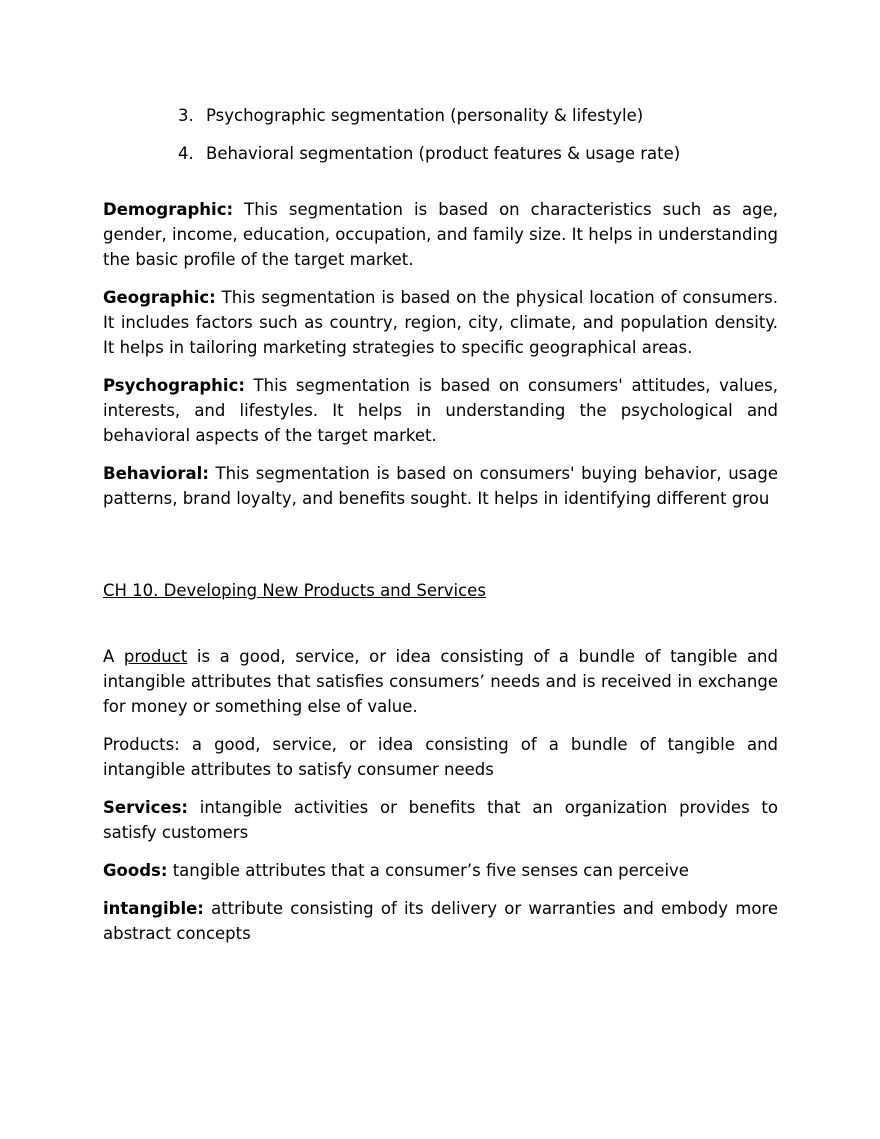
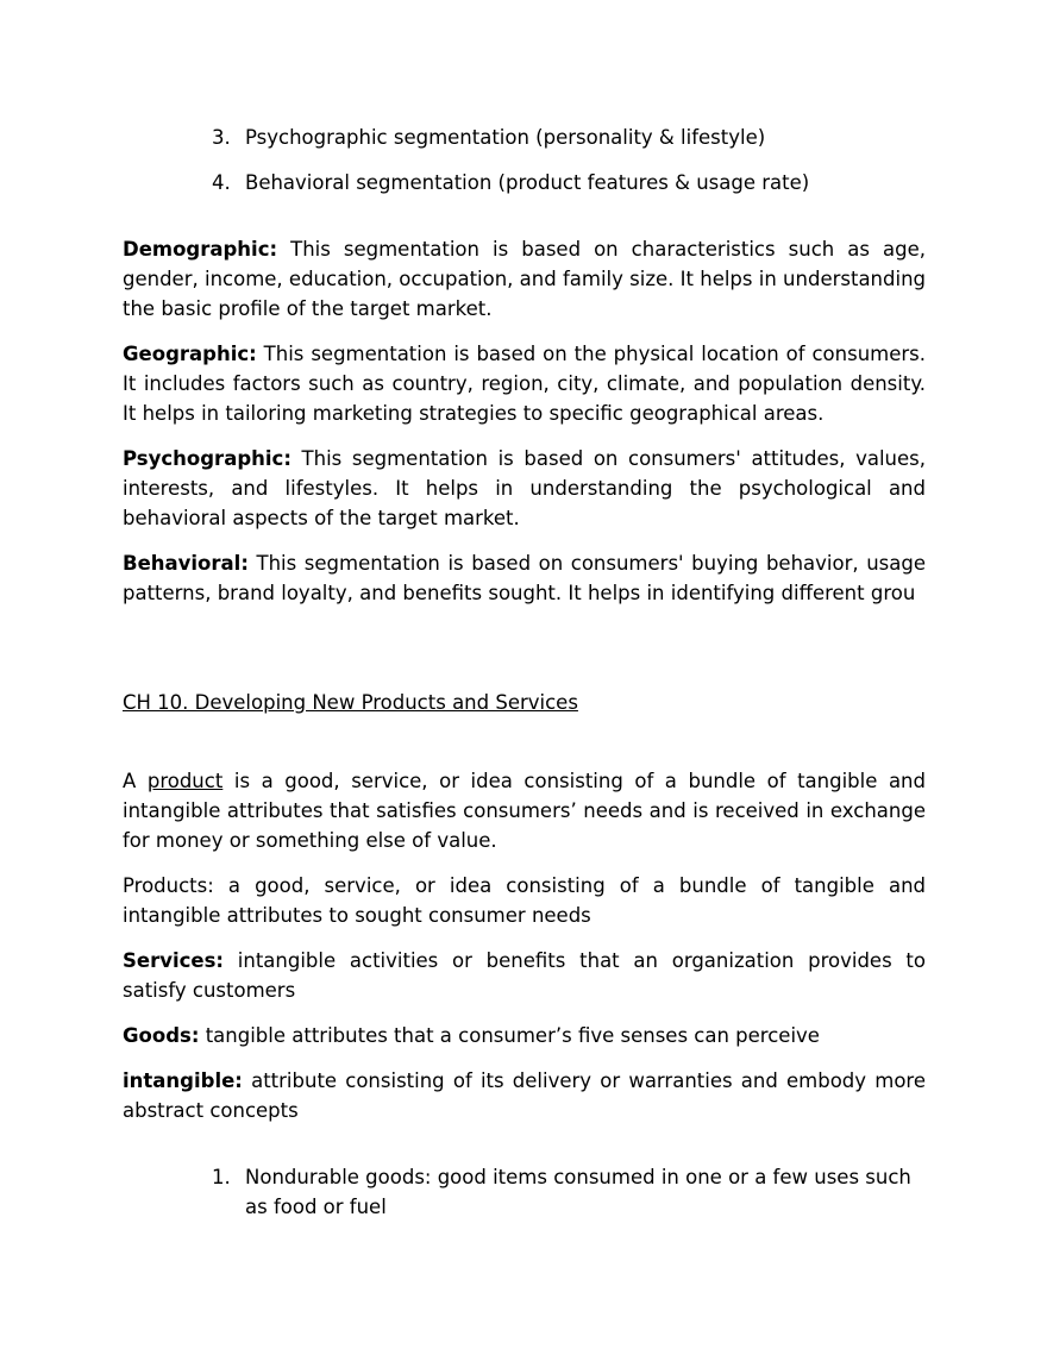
  3.
  Psychographic segmentation (personality & lifestyle)
  4.
  Behavioral segmentation (product features & usage rate)
  Demographic: This segmentation is based on characteristics such as age, gender, income, education, occupation, and family size. It helps in understanding the basic profile of the target market.
  Geographic: This segmentation is based on the physical location of consumers. It includes factors such as country, region, city, climate, and population density. It helps in tailoring marketing strategies to specific geographical areas.
  Psychographic: This segmentation is based on consumers' attitudes, values, interests, and lifestyles. It helps in understanding the psychological and behavioral aspects of the target market.
  Behavioral: This segmentation is based on consumers' buying behavior, usage patterns, brand loyalty, and benefits sought. It helps in identifying different grou
  CH 10. Developing New Products and Services
  A product is a good, service, or idea consisting of a bundle of tangible and intangible attributes that satisfies consumers’ needs and is received in exchange for money or something else of value.
- Products: a good, service, or idea consisting of a bundle of tangible and intangible attributes to satisfy consumer needs
+ Products: a good, service, or idea consisting of a bundle of tangible and intangible attributes to sought consumer needs
  Services: intangible activities or benefits that an organization provides to satisfy customers
  Goods: tangible attributes that a consumer’s five senses can perceive
  intangible: attribute consisting of its delivery or warranties and embody more abstract concepts
+ 1.
+ Nondurable goods: good items consumed in one or a few uses such as food or fuel
